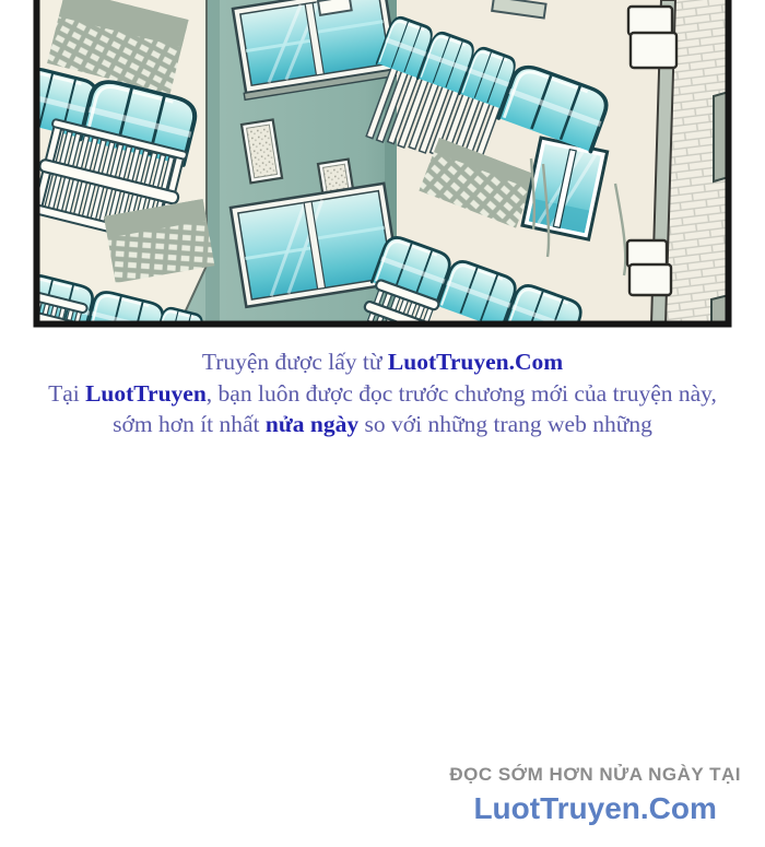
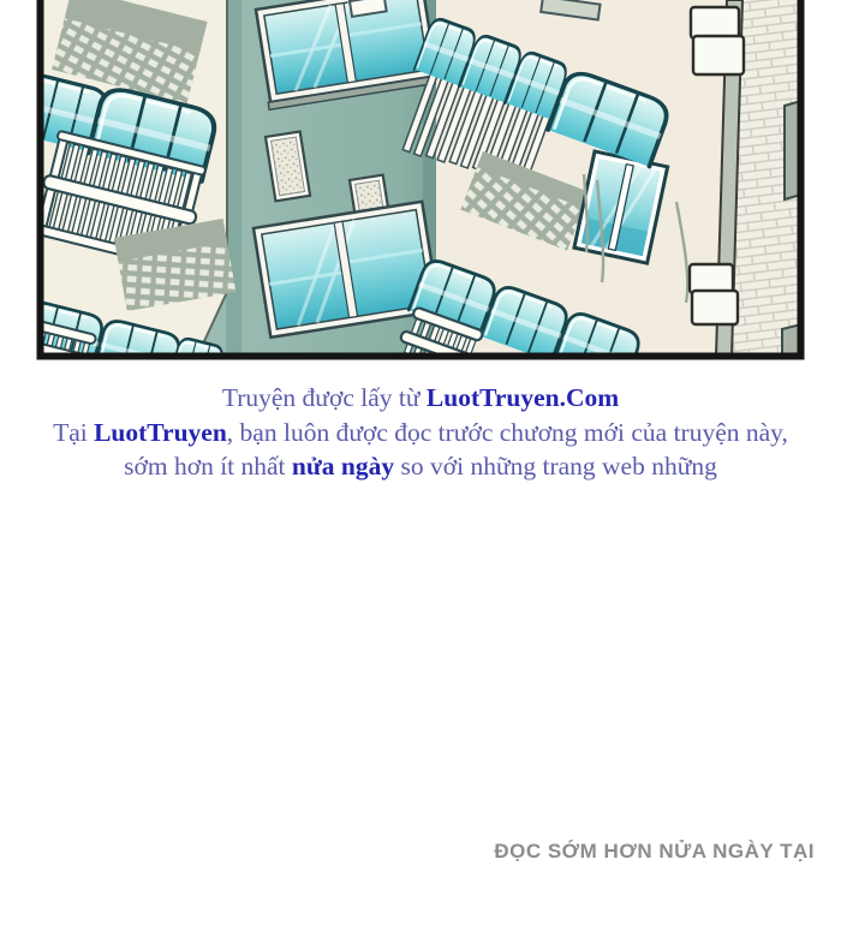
  Truyện được lấy từ LuotTruyen.Com
  Tại LuotTruyen, bạn luôn được đọc trước chương mới của truyện này,
  sớm hơn ít nhất nửa ngày so với những trang web những
  ĐỌC SỚM HƠN NỬA NGÀY TẠI
- LuotTruyen.Com
